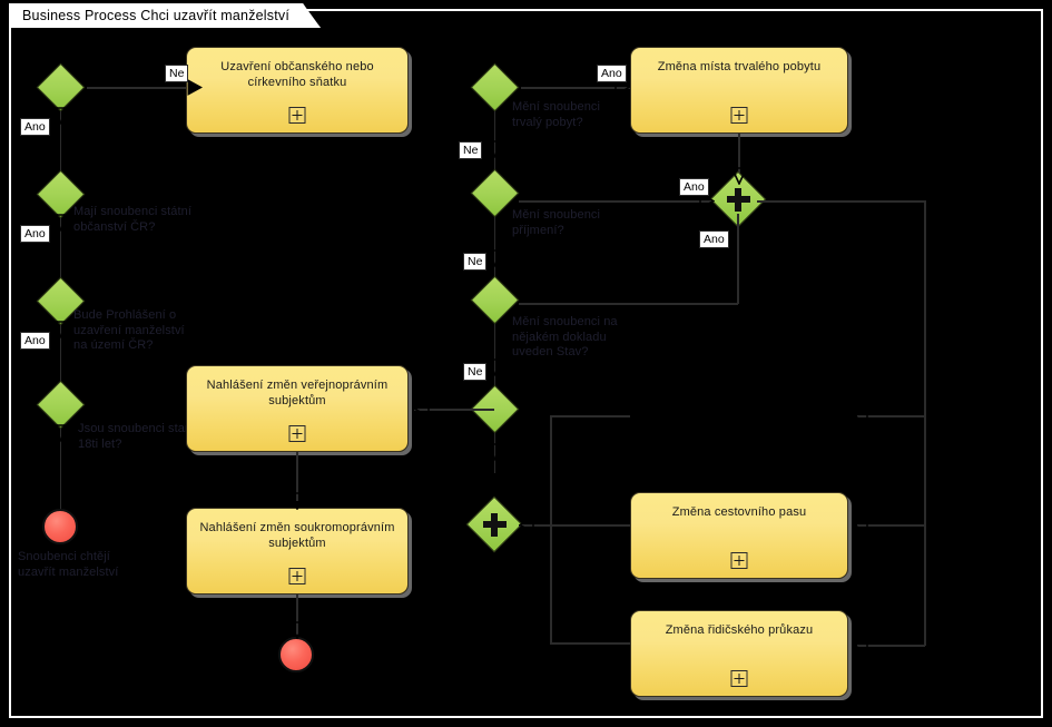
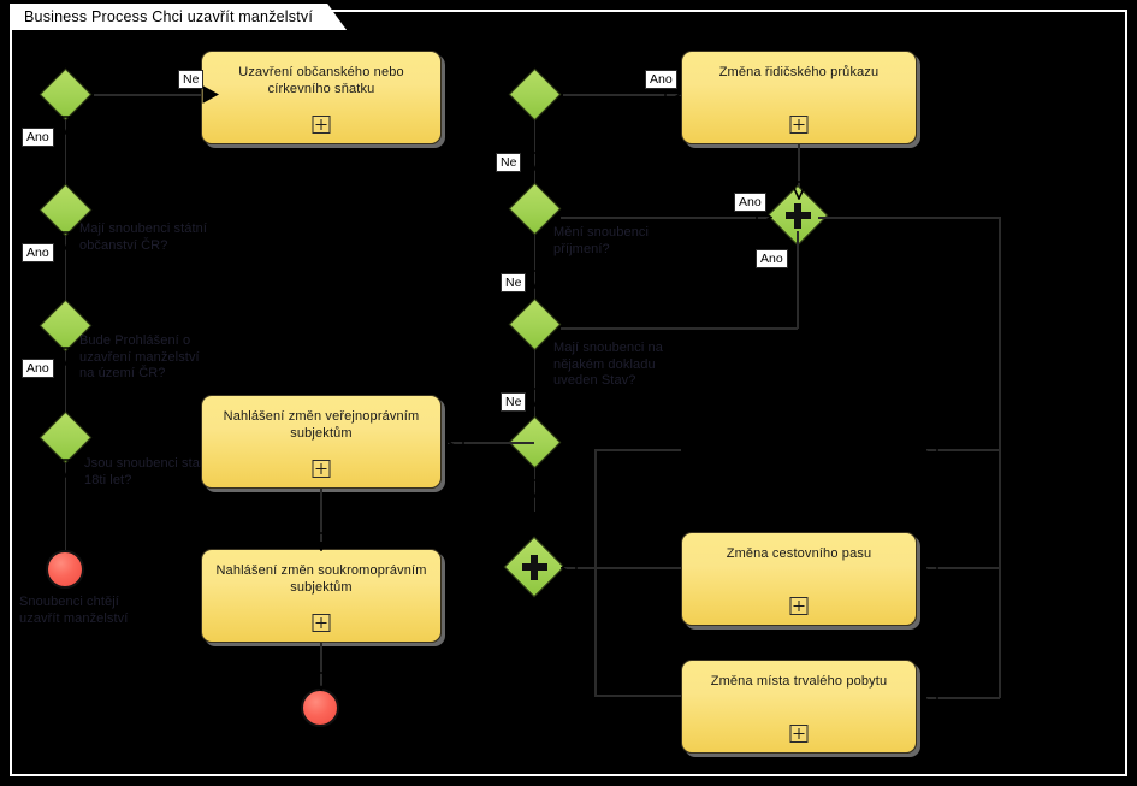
  Business Process Chci uzavřít manželství
  Ne
  Ano
  Mají snoubenci státní občanství ČR?
  Ano
  Bude Prohlášení o uzavření manželství na území ČR?
  Ano
  Jsou snoubenci sta 18ti let?
  Snoubenci chtějí uzavřít manželství
  Uzavření občanského nebo církevního sňatku
  Nahlášení změn veřejnoprávním subjektům
  Nahlášení změn soukromoprávním subjektům
- Mění snoubenci trvalý pobyt?
  Ano
  Ne
- Změna místa trvalého pobytu
+ Změna řidičského průkazu
  Mění snoubenci příjmení?
  Ano
  Ne
  Ano
- Mění snoubenci na nějakém dokladu uveden Stav?
+ Mají snoubenci na nějakém dokladu uveden Stav?
  Ne
  Změna cestovního pasu
- Změna řidičského průkazu
+ Změna místa trvalého pobytu
